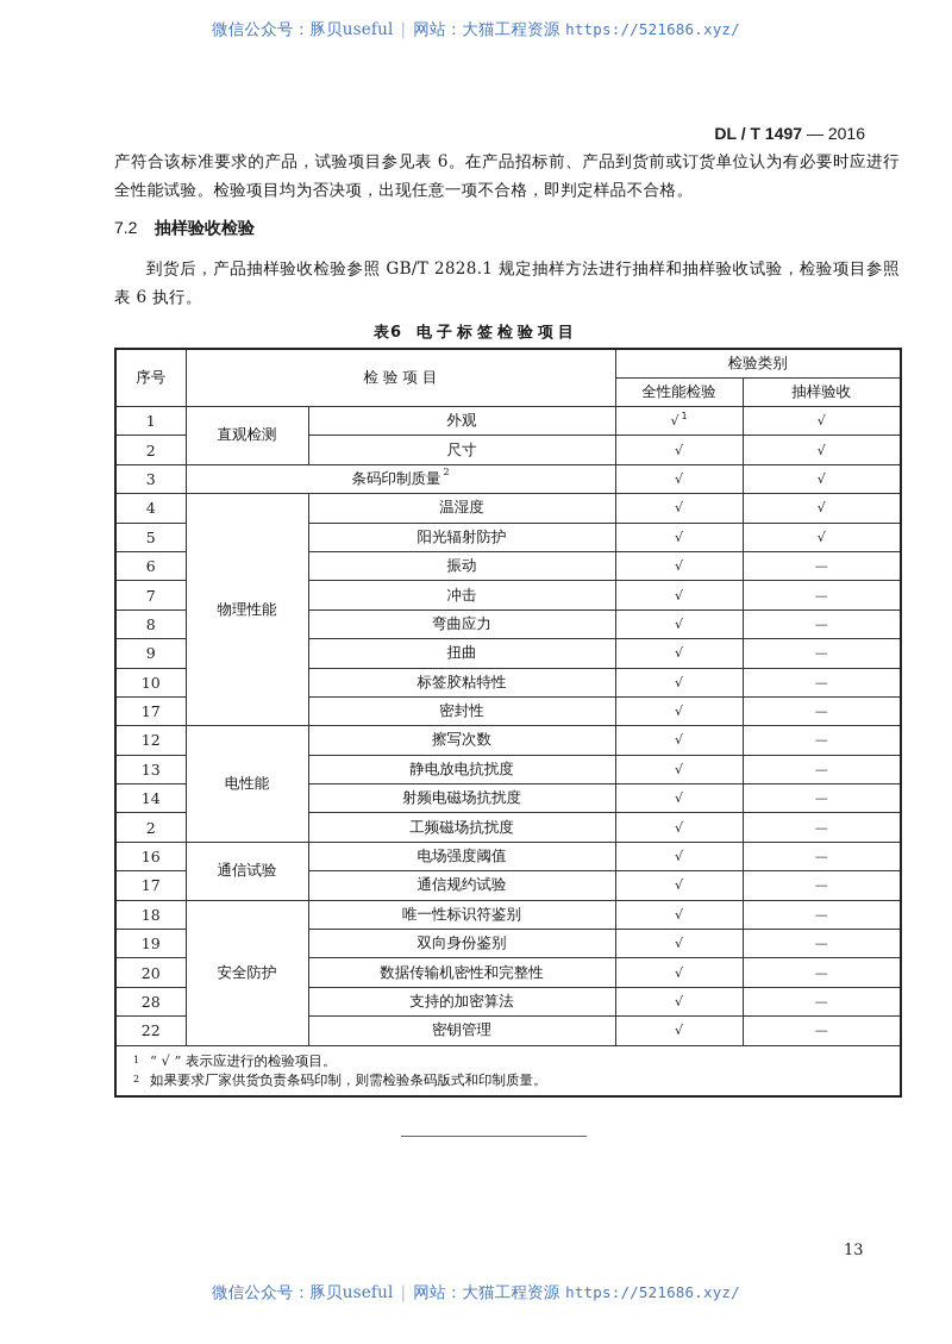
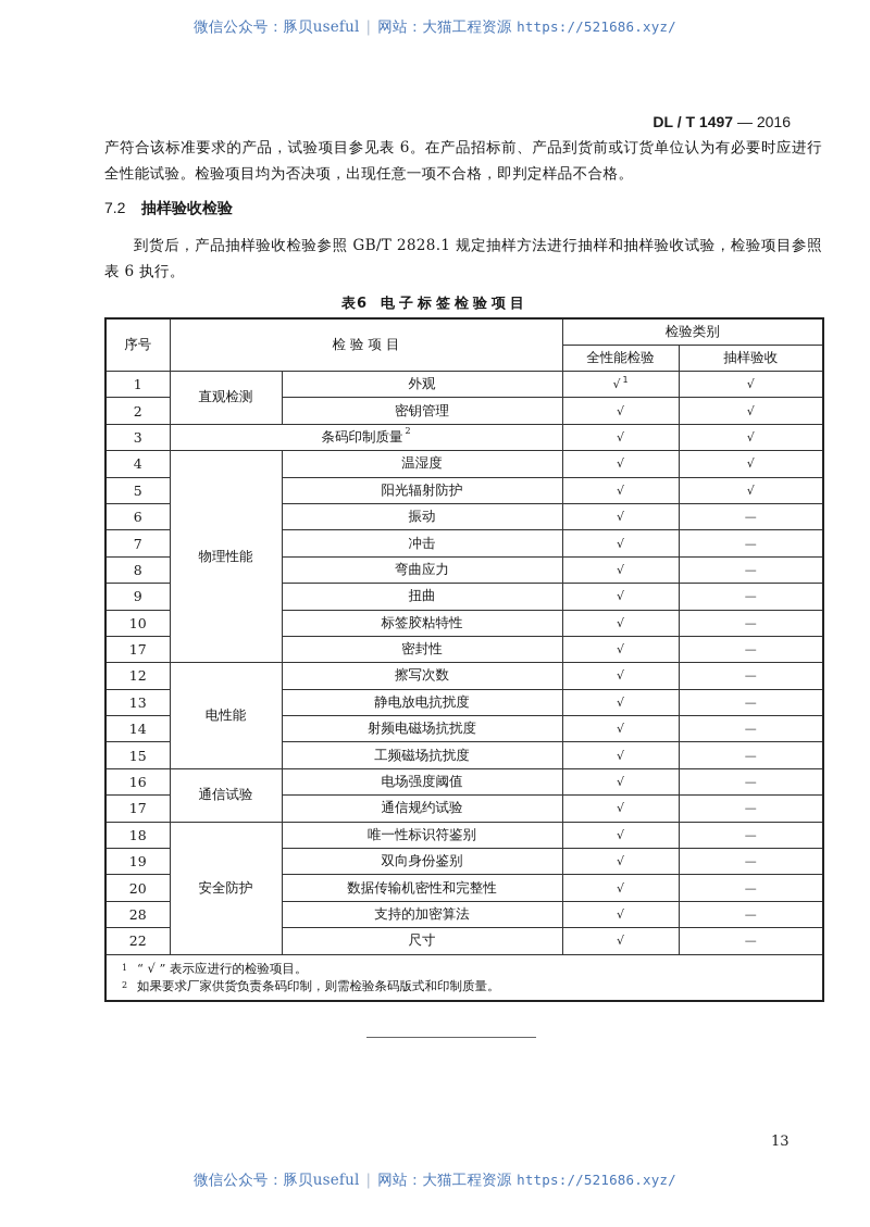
  微信公众号：豚贝useful | 网站：大猫工程资源 https://521686.xyz/
  DL / T 1497 — 2016
  产符合该标准要求的产品，试验项目参见表 6。在产品招标前、产品到货前或订货单位认为有必要时应进行全性能试验。检验项目均为否决项，出现任意一项不合格，即判定样品不合格。
  7.2 抽样验收检验
  到货后，产品抽样验收检验参照 GB/T 2828.1 规定抽样方法进行抽样和抽样验收试验，检验项目参照表 6 执行。
  表6 电子标签检验项目
  序号	检 验 项 目	检验类别
  全性能检验	抽样验收
  1	直观检测	外观	√ 1	√
- 2	尺寸	√	√
+ 2	密钥管理	√	√
  3	条码印制质量 2	√	√
  4	物理性能	温湿度	√	√
  5	阳光辐射防护	√	√
  6	振动	√	—
  7	冲击	√	—
  8	弯曲应力	√	—
  9	扭曲	√	—
  10	标签胶粘特性	√	—
  17	密封性	√	—
  12	电性能	擦写次数	√	—
  13	静电放电抗扰度	√	—
  14	射频电磁场抗扰度	√	—
- 2	工频磁场抗扰度	√	—
+ 15	工频磁场抗扰度	√	—
  16	通信试验	电场强度阈值	√	—
  17	通信规约试验	√	—
  18	安全防护	唯一性标识符鉴别	√	—
  19	双向身份鉴别	√	—
  20	数据传输机密性和完整性	√	—
  28	支持的加密算法	√	—
- 22	密钥管理	√	—
+ 22	尺寸	√	—
  1 “ √ ” 表示应进行的检验项目。 2 如果要求厂家供货负责条码印制，则需检验条码版式和印制质量。
  13
  微信公众号：豚贝useful | 网站：大猫工程资源 https://521686.xyz/
